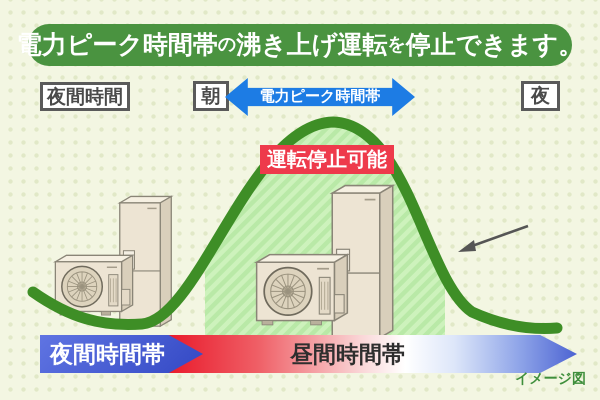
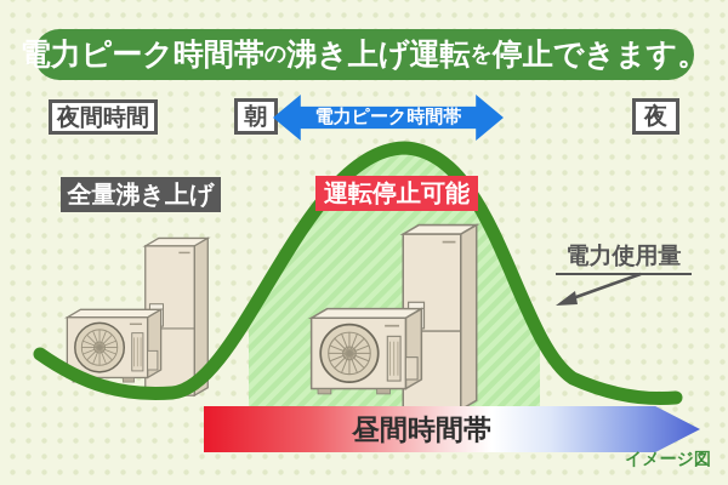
  電力ピーク時間帯
  の
  沸き上げ運転
  を
  停止できます。
  夜間時間
  朝
  電力ピーク時間帯
  夜
+ 全量沸き上げ
  運転停止可能
+ 電力使用量
  昼間時間帯
- 夜間時間帯
  イメージ図
